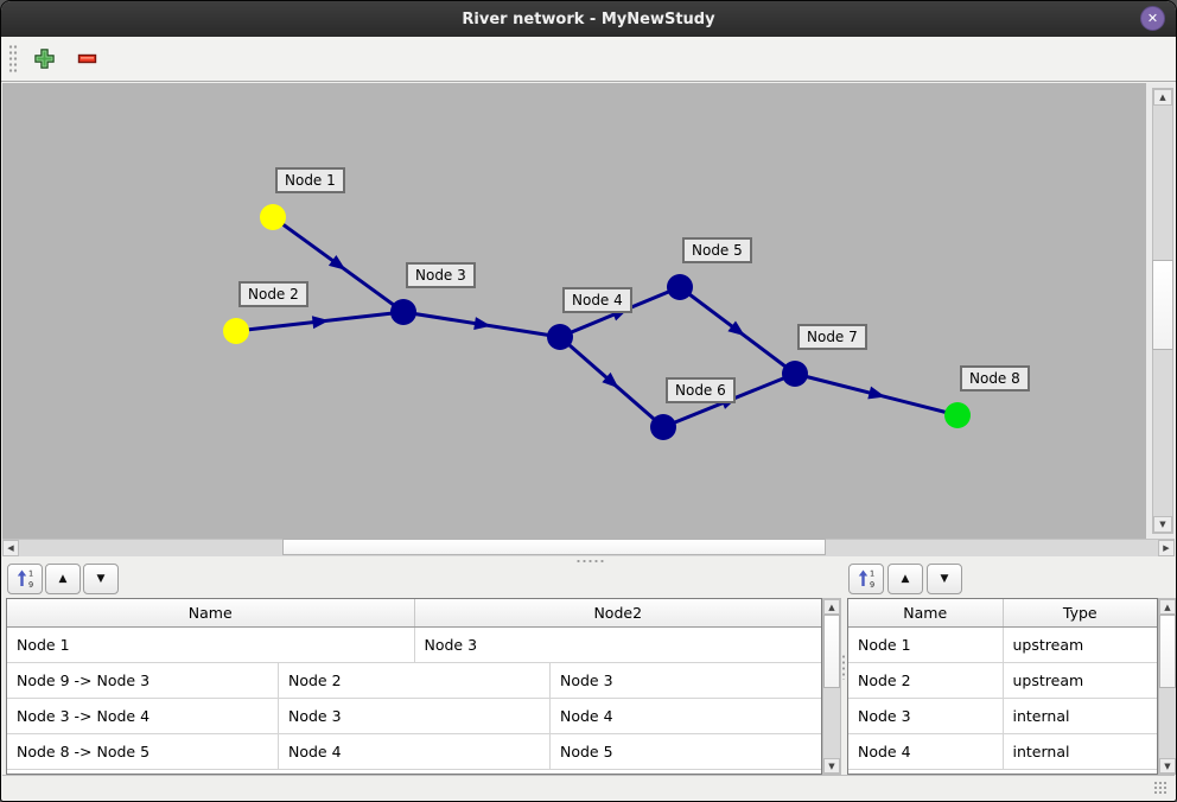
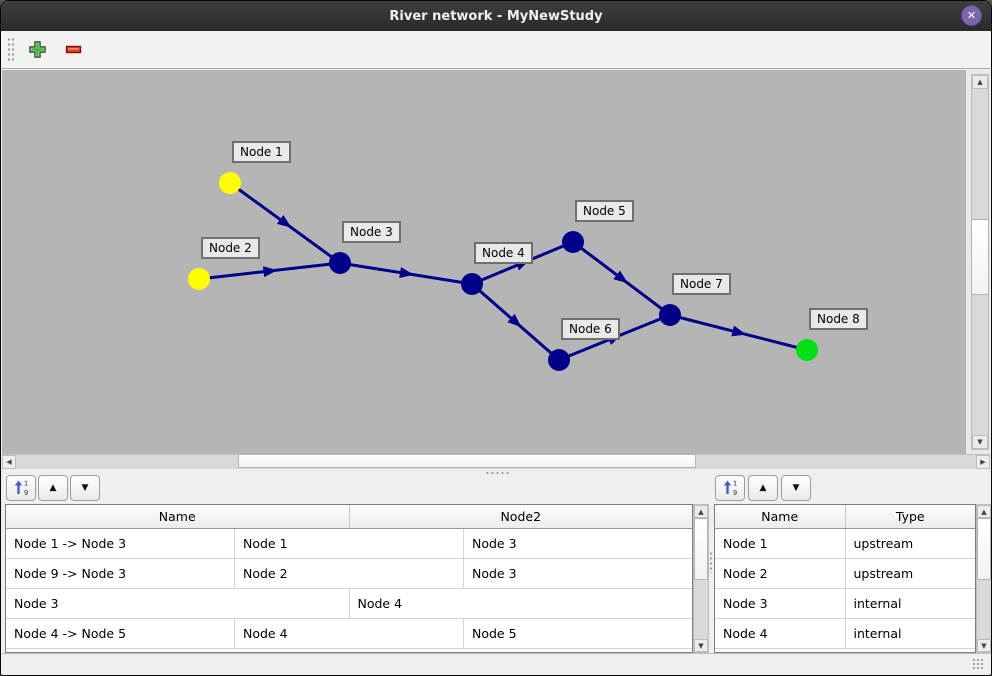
  River network - MyNewStudy
  ✕
  Node 1
  Node 2
  Node 3
  Node 4
  Node 5
  Node 6
  Node 7
  Node 8
  ▲
  ▼
  ◀
  ▶
  1
  9
  ▲
  ▼
  Name
  Node2
+ Node 1 -> Node 3
  Node 1
  Node 3
  Node 9 -> Node 3
  Node 2
  Node 3
- Node 3 -> Node 4
  Node 3
  Node 4
- Node 8 -> Node 5
+ Node 4 -> Node 5
  Node 4
  Node 5
  ▲
  ▼
  1
  9
  ▲
  ▼
  Name
  Type
  Node 1
  upstream
  Node 2
  upstream
  Node 3
  internal
  Node 4
  internal
  ▲
  ▼
